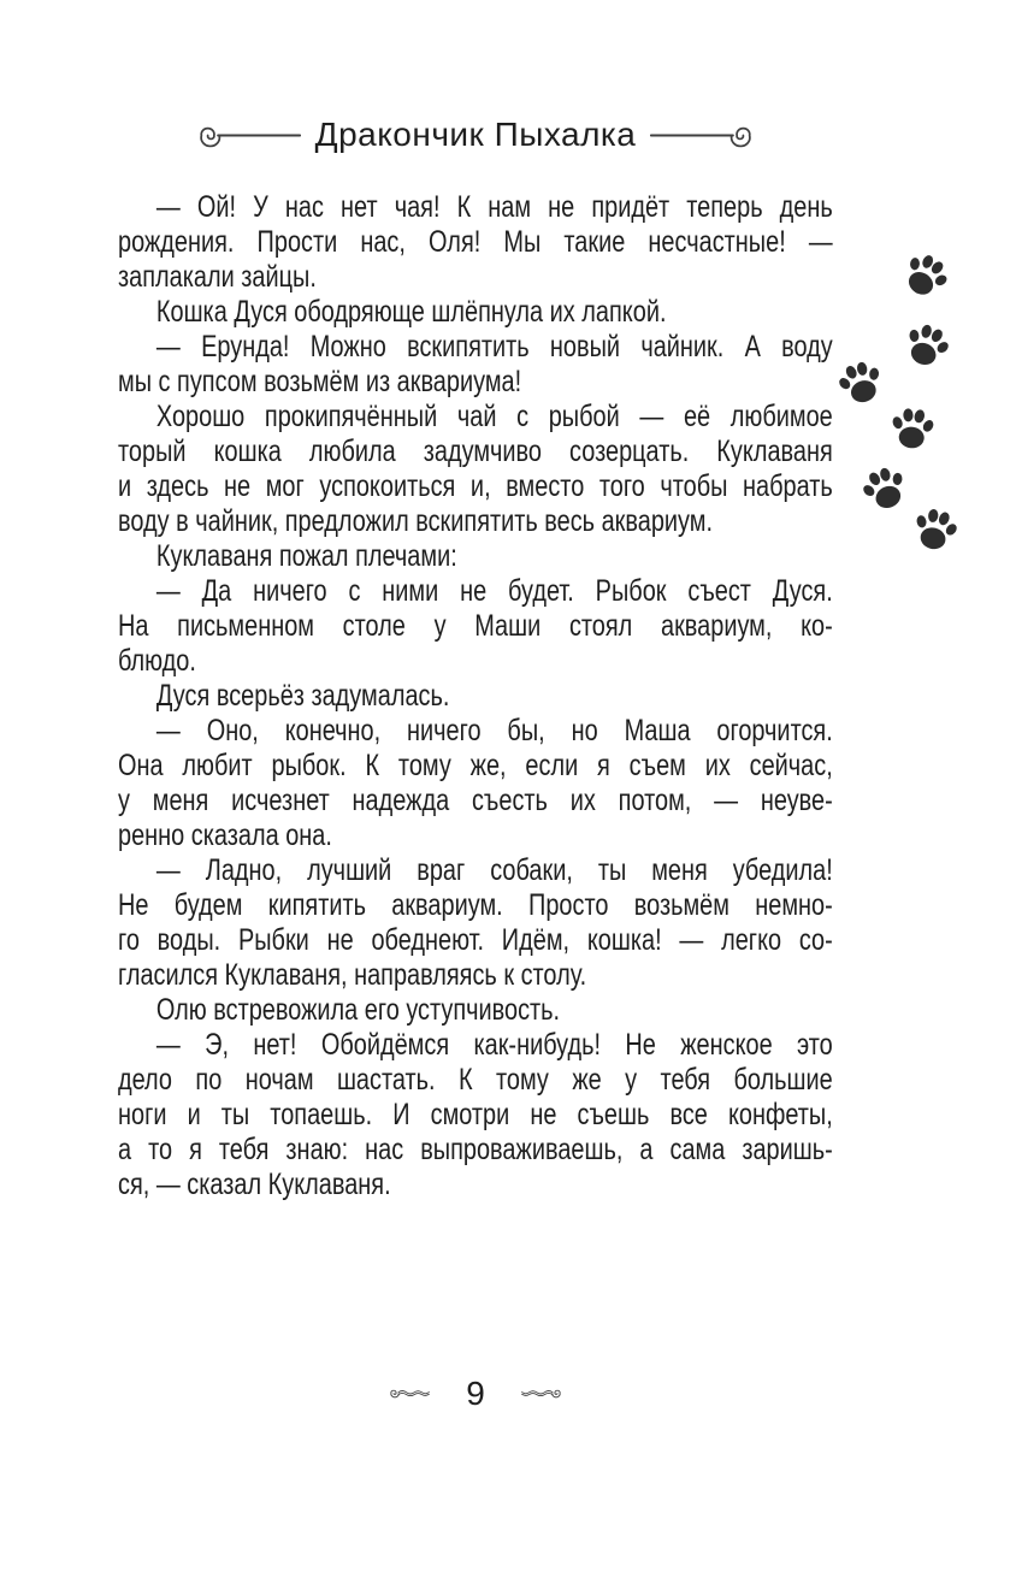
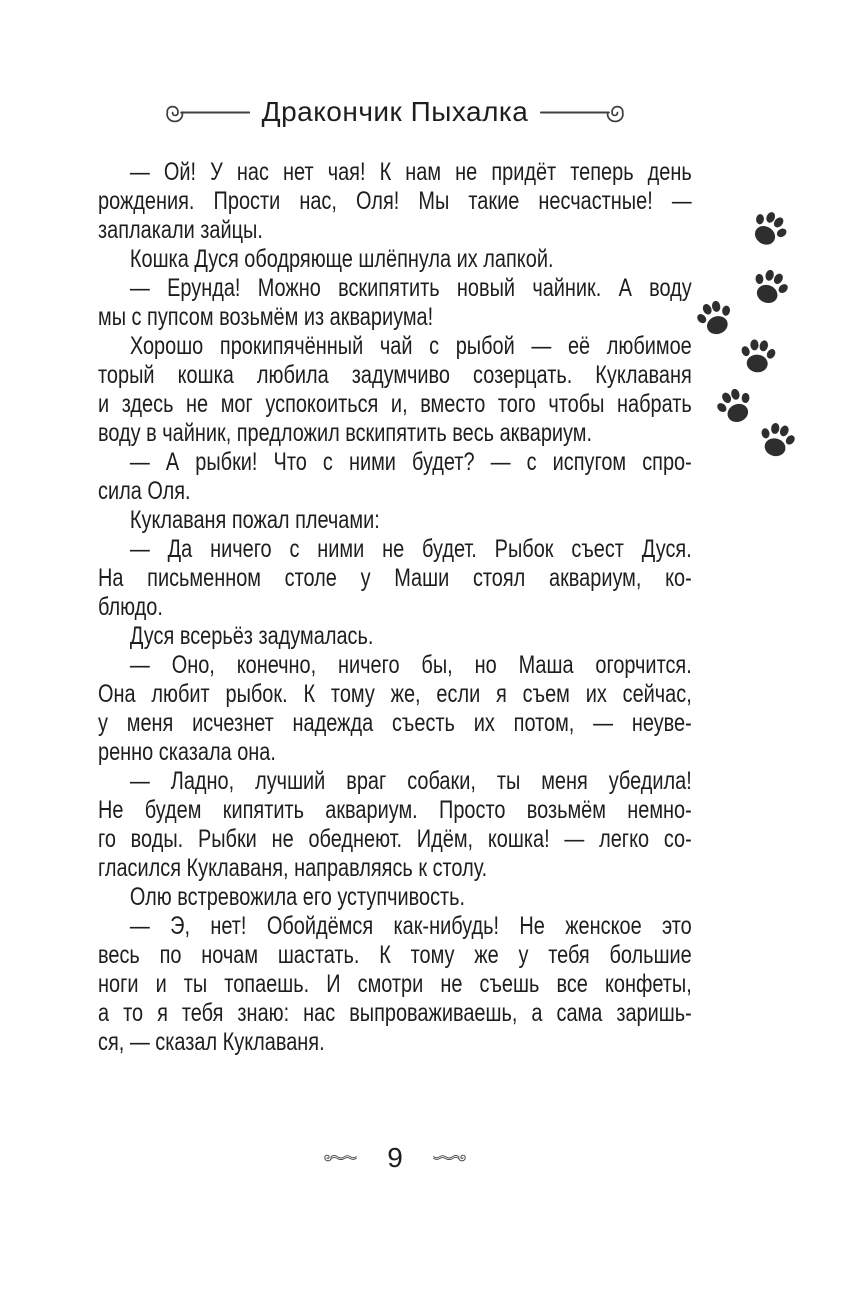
  Дракончик Пыхалка
  — Ой! У нас нет чая! К нам не придёт теперь день
  рождения. Прости нас, Оля! Мы такие несчастные! —
  заплакали зайцы.
  Кошка Дуся ободряюще шлёпнула их лапкой.
  — Ерунда! Можно вскипятить новый чайник. А воду
  мы с пупсом возьмём из аквариума!
  Хорошо прокипячённый чай с рыбой — её любимое
  торый кошка любила задумчиво созерцать. Куклаваня
  и здесь не мог успокоиться и, вместо того чтобы набрать
  воду в чайник, предложил вскипятить весь аквариум.
+ — А рыбки! Что с ними будет? — с испугом спро-
+ сила Оля.
  Куклаваня пожал плечами:
  — Да ничего с ними не будет. Рыбок съест Дуся.
  На письменном столе у Маши стоял аквариум, ко-
  блюдо.
  Дуся всерьёз задумалась.
  — Оно, конечно, ничего бы, но Маша огорчится.
  Она любит рыбок. К тому же, если я съем их сейчас,
  у меня исчезнет надежда съесть их потом, — неуве-
  ренно сказала она.
  — Ладно, лучший враг собаки, ты меня убедила!
  Не будем кипятить аквариум. Просто возьмём немно-
  го воды. Рыбки не обеднеют. Идём, кошка! — легко со-
  гласился Куклаваня, направляясь к столу.
  Олю встревожила его уступчивость.
  — Э, нет! Обойдёмся как-нибудь! Не женское это
- дело по ночам шастать. К тому же у тебя большие
+ весь по ночам шастать. К тому же у тебя большие
  ноги и ты топаешь. И смотри не съешь все конфеты,
  а то я тебя знаю: нас выпроваживаешь, а сама заришь-
  ся, — сказал Куклаваня.
  9
